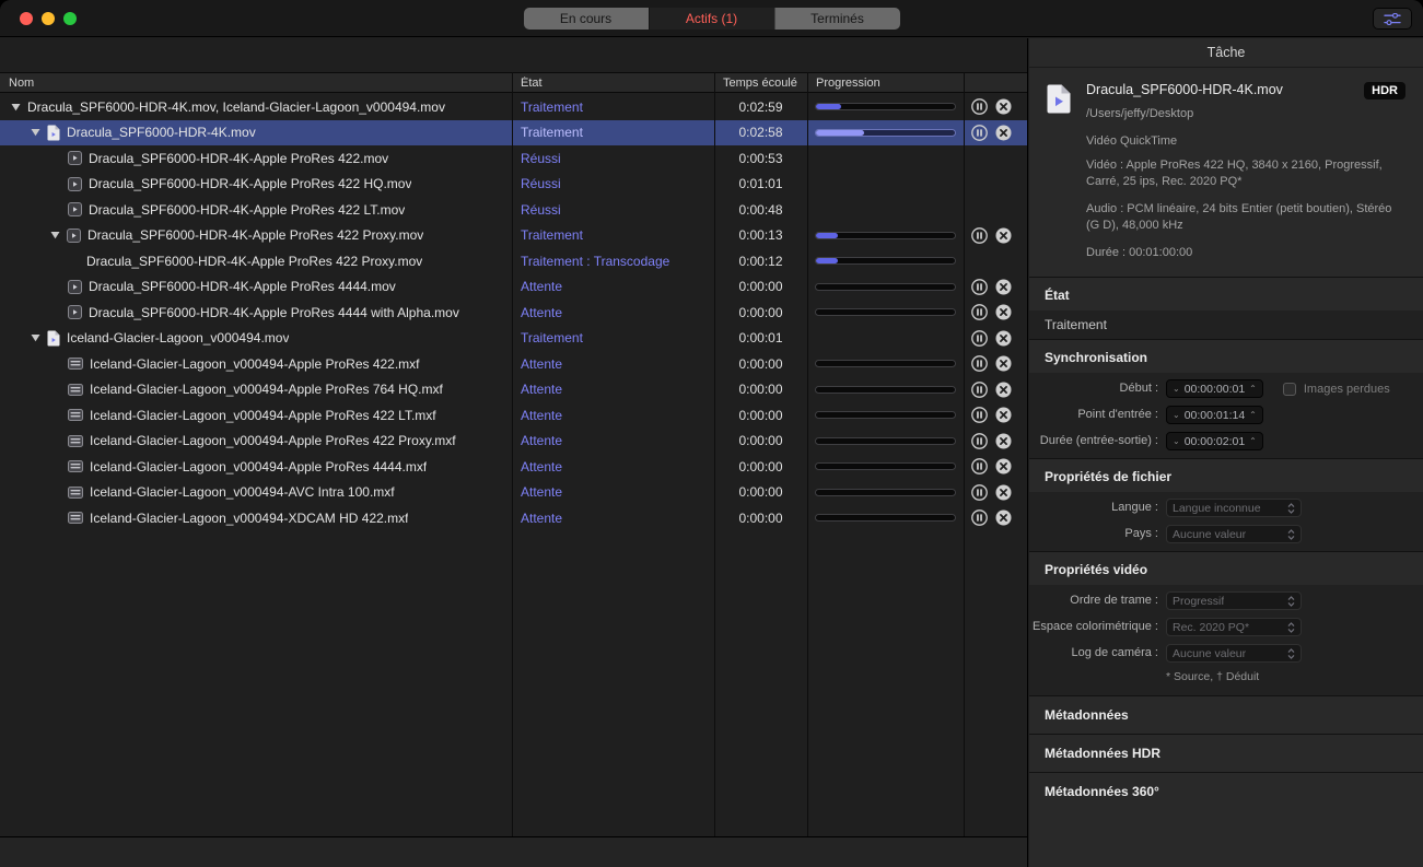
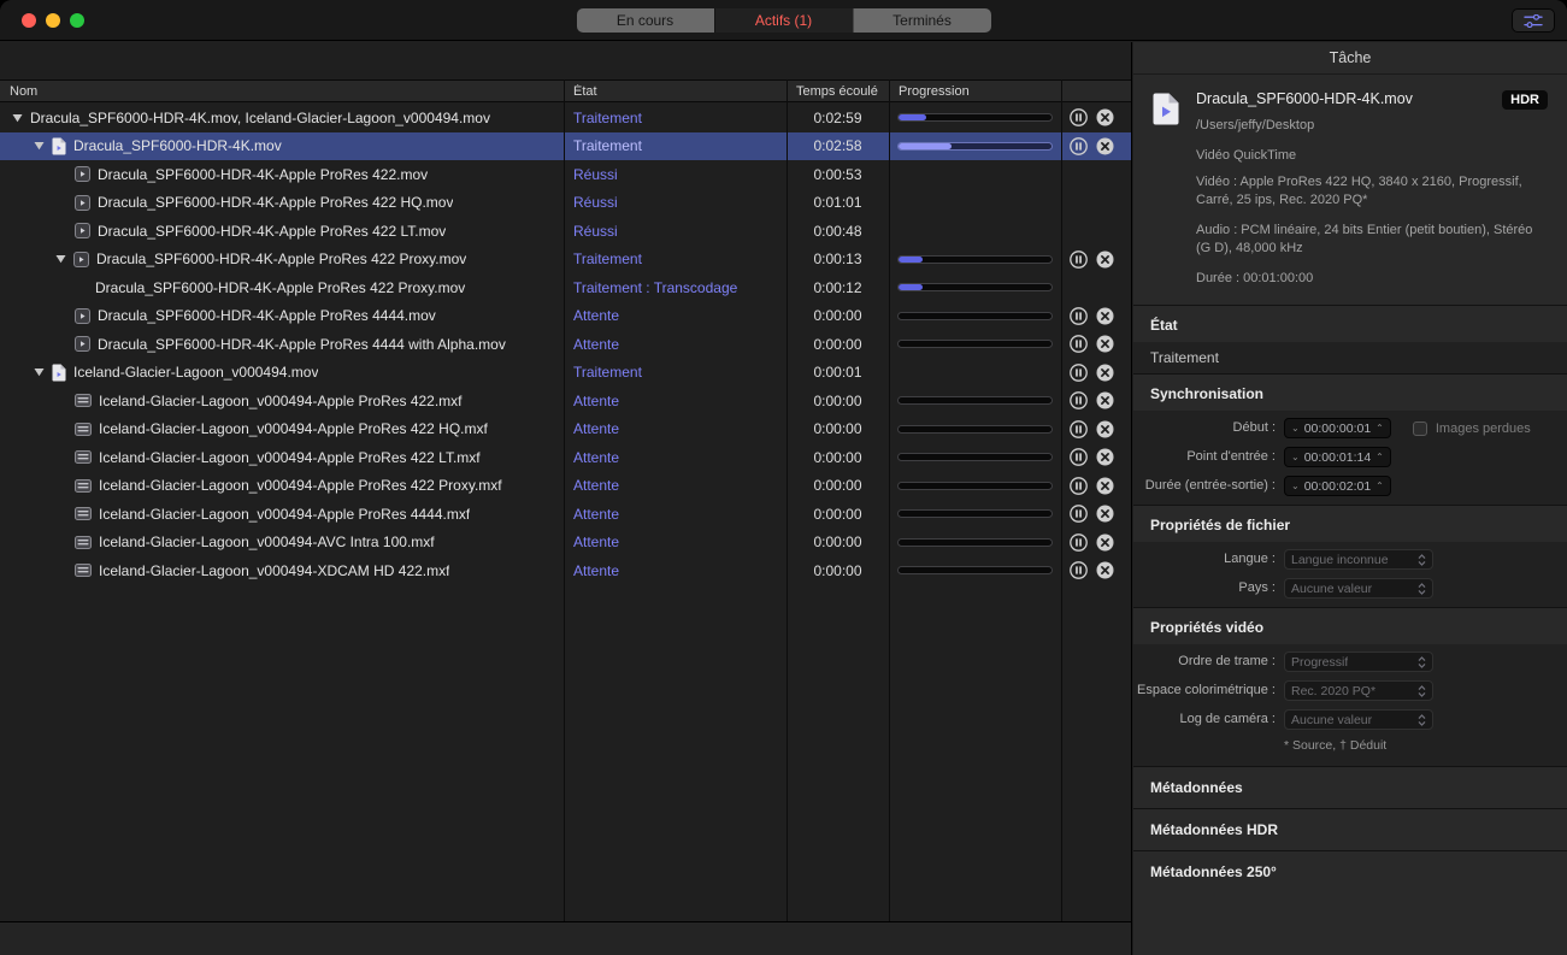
  En cours
  Actifs (1)
  Terminés
  Nom
  État
  Temps écoulé
  Progression
  Dracula_SPF6000-HDR-4K.mov, Iceland-Glacier-Lagoon_v000494.mov
  Traitement
  0:02:59
  Dracula_SPF6000-HDR-4K.mov
  Traitement
  0:02:58
  Dracula_SPF6000-HDR-4K-Apple ProRes 422.mov
  Réussi
  0:00:53
  Dracula_SPF6000-HDR-4K-Apple ProRes 422 HQ.mov
  Réussi
  0:01:01
  Dracula_SPF6000-HDR-4K-Apple ProRes 422 LT.mov
  Réussi
  0:00:48
  Dracula_SPF6000-HDR-4K-Apple ProRes 422 Proxy.mov
  Traitement
  0:00:13
  Dracula_SPF6000-HDR-4K-Apple ProRes 422 Proxy.mov
  Traitement : Transcodage
  0:00:12
  Dracula_SPF6000-HDR-4K-Apple ProRes 4444.mov
  Attente
  0:00:00
  Dracula_SPF6000-HDR-4K-Apple ProRes 4444 with Alpha.mov
  Attente
  0:00:00
  Iceland-Glacier-Lagoon_v000494.mov
  Traitement
  0:00:01
  Iceland-Glacier-Lagoon_v000494-Apple ProRes 422.mxf
  Attente
  0:00:00
- Iceland-Glacier-Lagoon_v000494-Apple ProRes 764 HQ.mxf
+ Iceland-Glacier-Lagoon_v000494-Apple ProRes 422 HQ.mxf
  Attente
  0:00:00
  Iceland-Glacier-Lagoon_v000494-Apple ProRes 422 LT.mxf
  Attente
  0:00:00
  Iceland-Glacier-Lagoon_v000494-Apple ProRes 422 Proxy.mxf
  Attente
  0:00:00
  Iceland-Glacier-Lagoon_v000494-Apple ProRes 4444.mxf
  Attente
  0:00:00
  Iceland-Glacier-Lagoon_v000494-AVC Intra 100.mxf
  Attente
  0:00:00
  Iceland-Glacier-Lagoon_v000494-XDCAM HD 422.mxf
  Attente
  0:00:00
  Tâche
  Dracula_SPF6000-HDR-4K.mov
  HDR
  /Users/jeffy/Desktop
  Vidéo QuickTime
  Vidéo : Apple ProRes 422 HQ, 3840 x 2160, Progressif, Carré, 25 ips, Rec. 2020 PQ*
  Audio : PCM linéaire, 24 bits Entier (petit boutien), Stéréo (G D), 48,000 kHz
  Durée : 00:01:00:00
  État
  Traitement
  Synchronisation
  Début :
  ⌄
  00:00:00:01
  ⌃
  Images perdues
  Point d'entrée :
  ⌄
  00:00:01:14
  ⌃
  Durée (entrée-sortie) :
  ⌄
  00:00:02:01
  ⌃
  Propriétés de fichier
  Langue :
  Langue inconnue
  Pays :
  Aucune valeur
  Propriétés vidéo
  Ordre de trame :
  Progressif
  Espace colorimétrique :
  Rec. 2020 PQ*
  Log de caméra :
  Aucune valeur
  * Source, † Déduit
  Métadonnées
  Métadonnées HDR
- Métadonnées 360°
+ Métadonnées 250°
